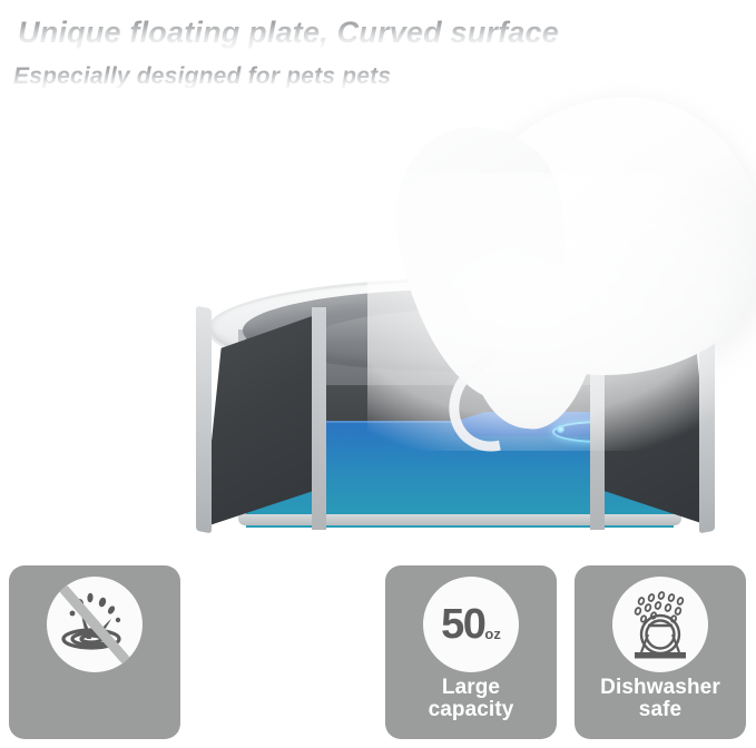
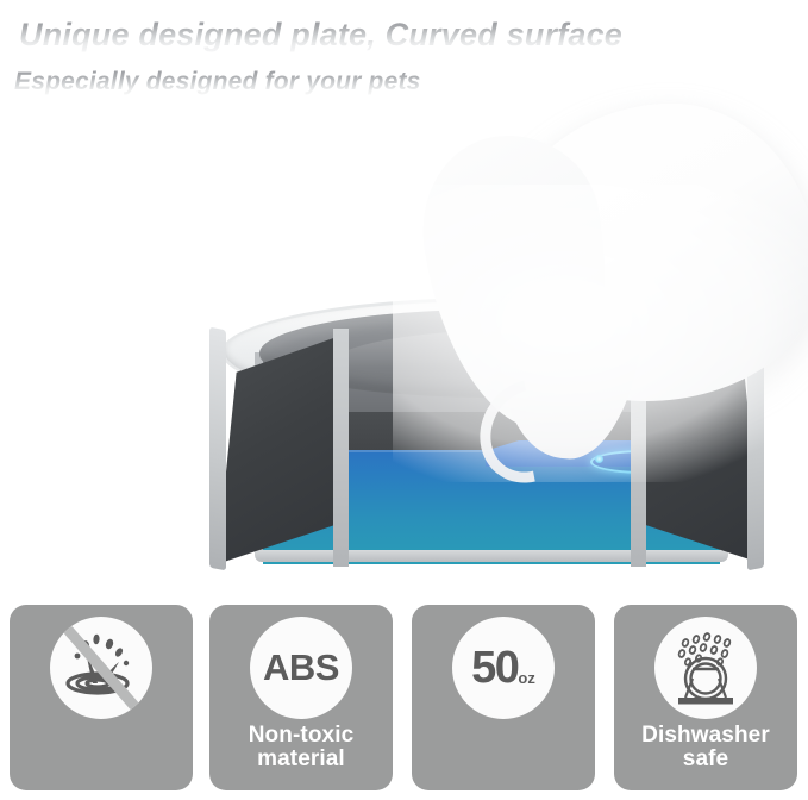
- Unique floating plate, Curved surface
+ Unique designed plate, Curved surface
- Especially designed for pets pets
+ Especially designed for your pets
+ ABS
+ Non-toxic
+ material
  50
  oz
- Large
- capacity
  Dishwasher
  safe
